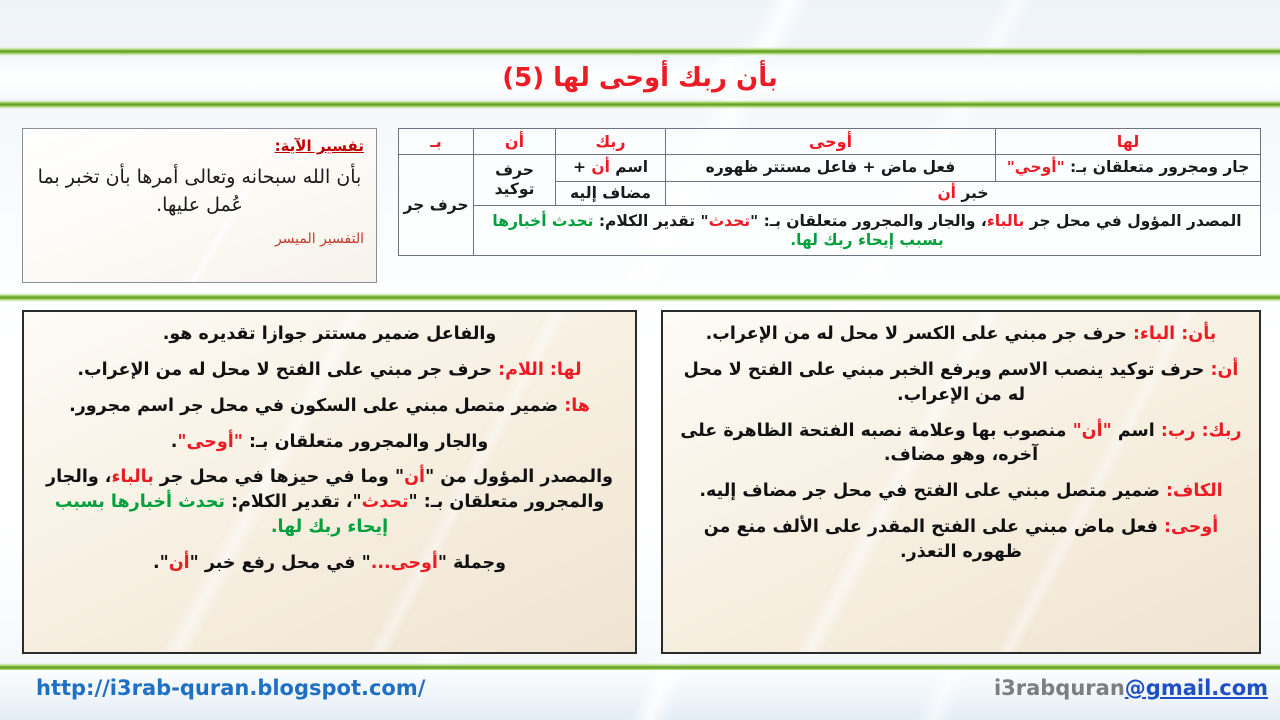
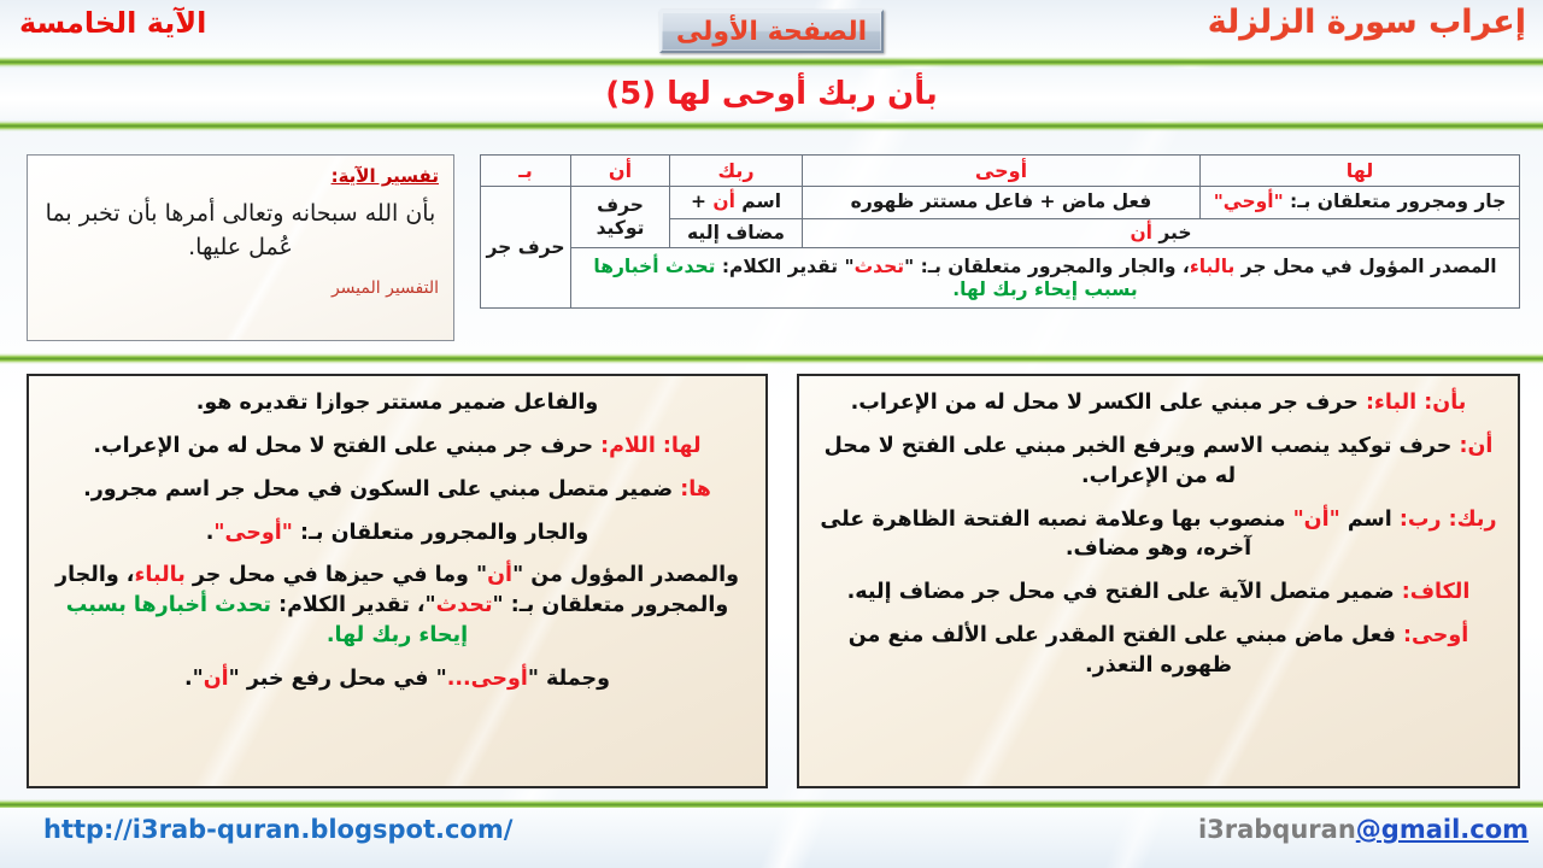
+ إعراب سورة الزلزلة
+ الآية الخامسة
+ الصفحة الأولى
  بأن ربك أوحى لها (5)
  تفسير الآية:
  بأن الله سبحانه وتعالى أمرها بأن تخبر بما عُمل عليها.
  التفسير الميسر
  لها	أوحى	ربك	أن	بـ
  جار ومجرور متعلقان بـ: "أوحي"	فعل ماض + فاعل مستتر ظهوره	اسم أن +	حرف توكيد	حرف جر
  خبر أن	مضاف إليه
  المصدر المؤول في محل جر بالباء، والجار والمجرور متعلقان بـ: "تحدث" تقدير الكلام: تحدث أخبارها بسبب إيحاء ربك لها.
  بأن: الباء: حرف جر مبني على الكسر لا محل له من الإعراب.
  أن: حرف توكيد ينصب الاسم ويرفع الخبر مبني على الفتح لا محل له من الإعراب.
  ربك: رب: اسم "أن" منصوب بها وعلامة نصبه الفتحة الظاهرة على آخره، وهو مضاف.
- الكاف: ضمير متصل مبني على الفتح في محل جر مضاف إليه.
+ الكاف: ضمير متصل الآية على الفتح في محل جر مضاف إليه.
  أوحى: فعل ماض مبني على الفتح المقدر على الألف منع من ظهوره التعذر.
  والفاعل ضمير مستتر جوازا تقديره هو.
  لها: اللام: حرف جر مبني على الفتح لا محل له من الإعراب.
  ها: ضمير متصل مبني على السكون في محل جر اسم مجرور.
  والجار والمجرور متعلقان بـ: "أوحى".
  والمصدر المؤول من "أن" وما في حيزها في محل جر بالباء، والجار والمجرور متعلقان بـ: "تحدث"، تقدير الكلام: تحدث أخبارها بسبب إيحاء ربك لها.
  وجملة "أوحى..." في محل رفع خبر "أن".
  http://i3rab-quran.blogspot.com/
  i3rabquran@gmail.com
